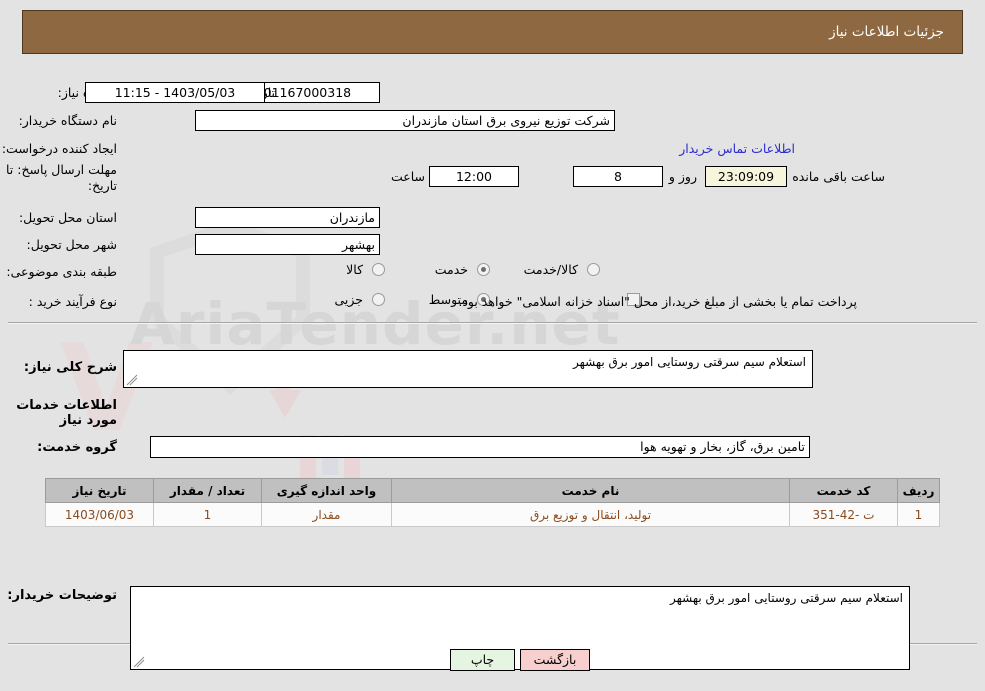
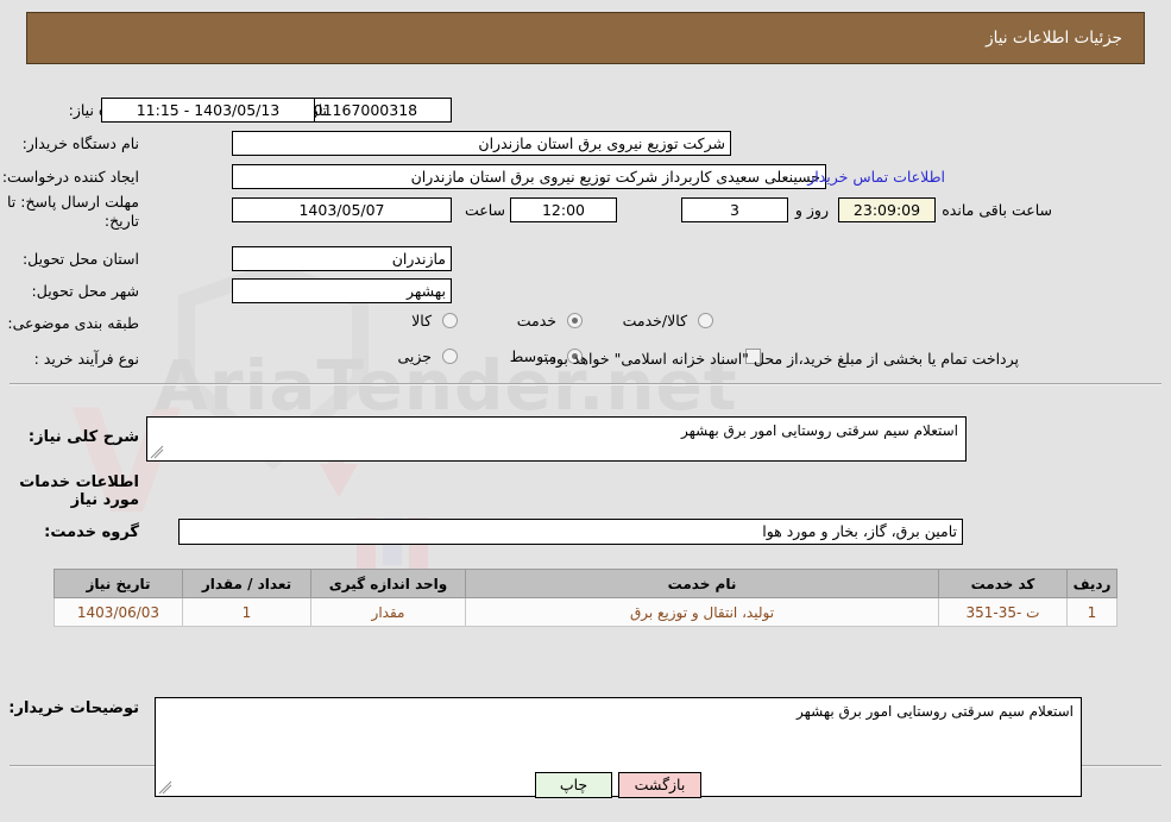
  V
  AriaTender.net
  جزئیات اطلاعات نیاز
- 1403/05/03 - 11:15
+ 1403/05/13 - 11:15
  نام دستگاه خریدار:
  شرکت توزیع نیروی برق استان مازندران
  ایجاد کننده درخواست:
+ حسینعلی سعیدی کاربرداز شرکت توزیع نیروی برق استان مازندران
  اطلاعات تماس خریدار
  مهلت ارسال پاسخ: تا تاریخ:
+ 1403/05/07
  ساعت
  12:00
- 8
+ 3
  روز و
  23:09:09
  ساعت باقی مانده
  استان محل تحویل:
  مازندران
  شهر محل تحویل:
  بهشهر
  طبقه بندی موضوعی:
  کالا
  خدمت
  کالا/خدمت
  نوع فرآیند خرید :
  جزیی
  متوسط
  پرداخت تمام یا بخشی از مبلغ خرید،از محل "اسناد خزانه اسلامی" خواهد بود.
  شرح کلی نیاز:
  استعلام سیم سرقتی روستایی امور برق بهشهر
  اطلاعات خدمات مورد نیاز
  گروه خدمت:
- تامین برق، گاز، بخار و تهویه هوا
+ تامین برق، گاز، بخار و مورد هوا
  ردیف	کد خدمت	نام خدمت	واحد اندازه گیری	تعداد / مقدار	تاریخ نیاز
- 1	ت -42-351	تولید، انتقال و توزیع برق	مقدار	1	1403/06/03
+ 1	ت -35-351	تولید، انتقال و توزیع برق	مقدار	1	1403/06/03
  توضیحات خریدار:
  استعلام سیم سرقتی روستایی امور برق بهشهر
  چاپ
  بازگشت
